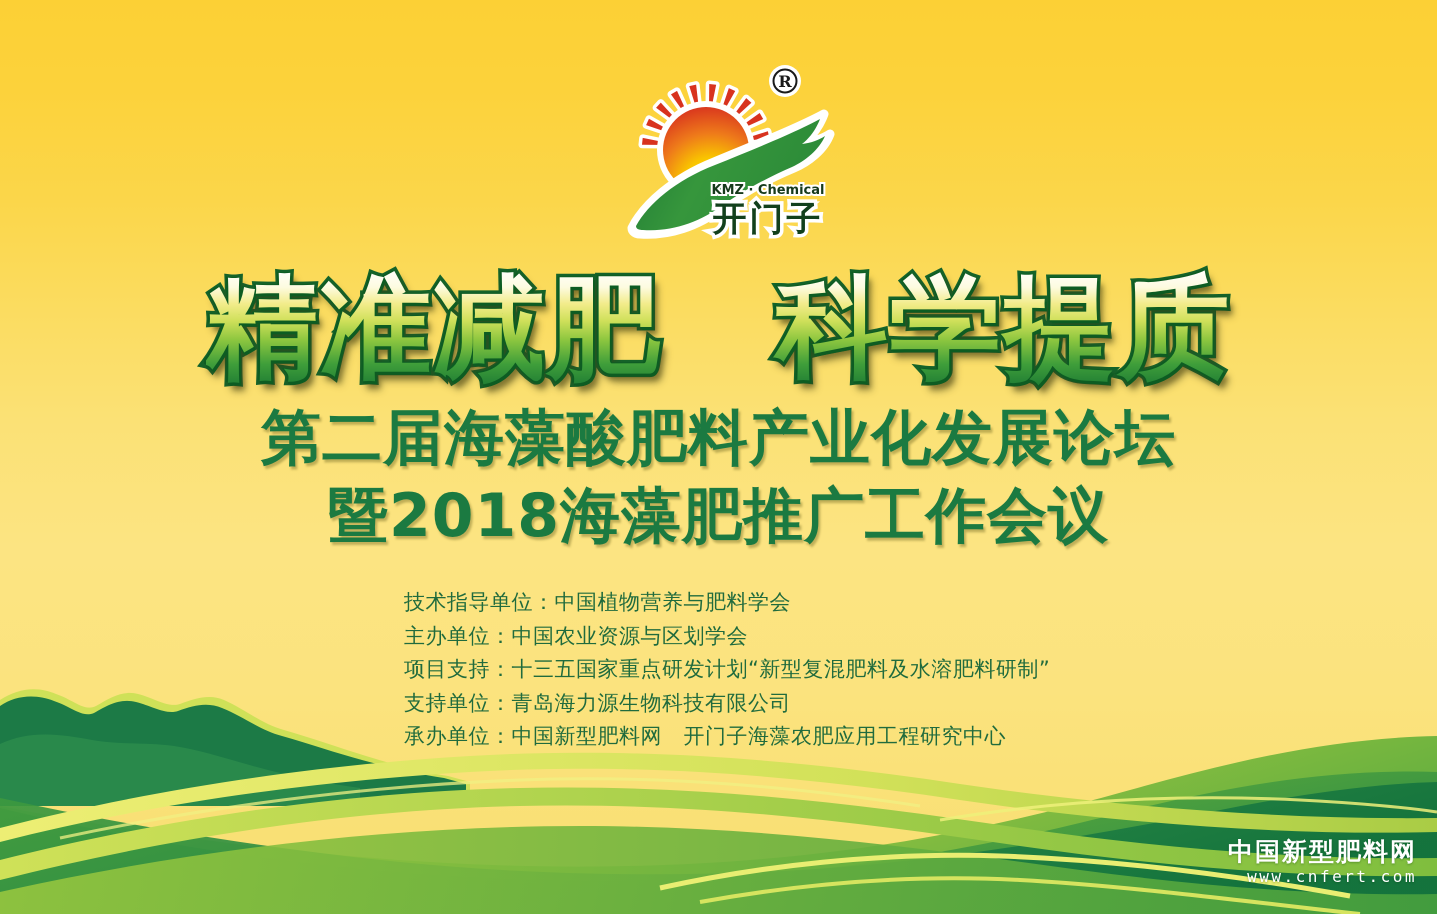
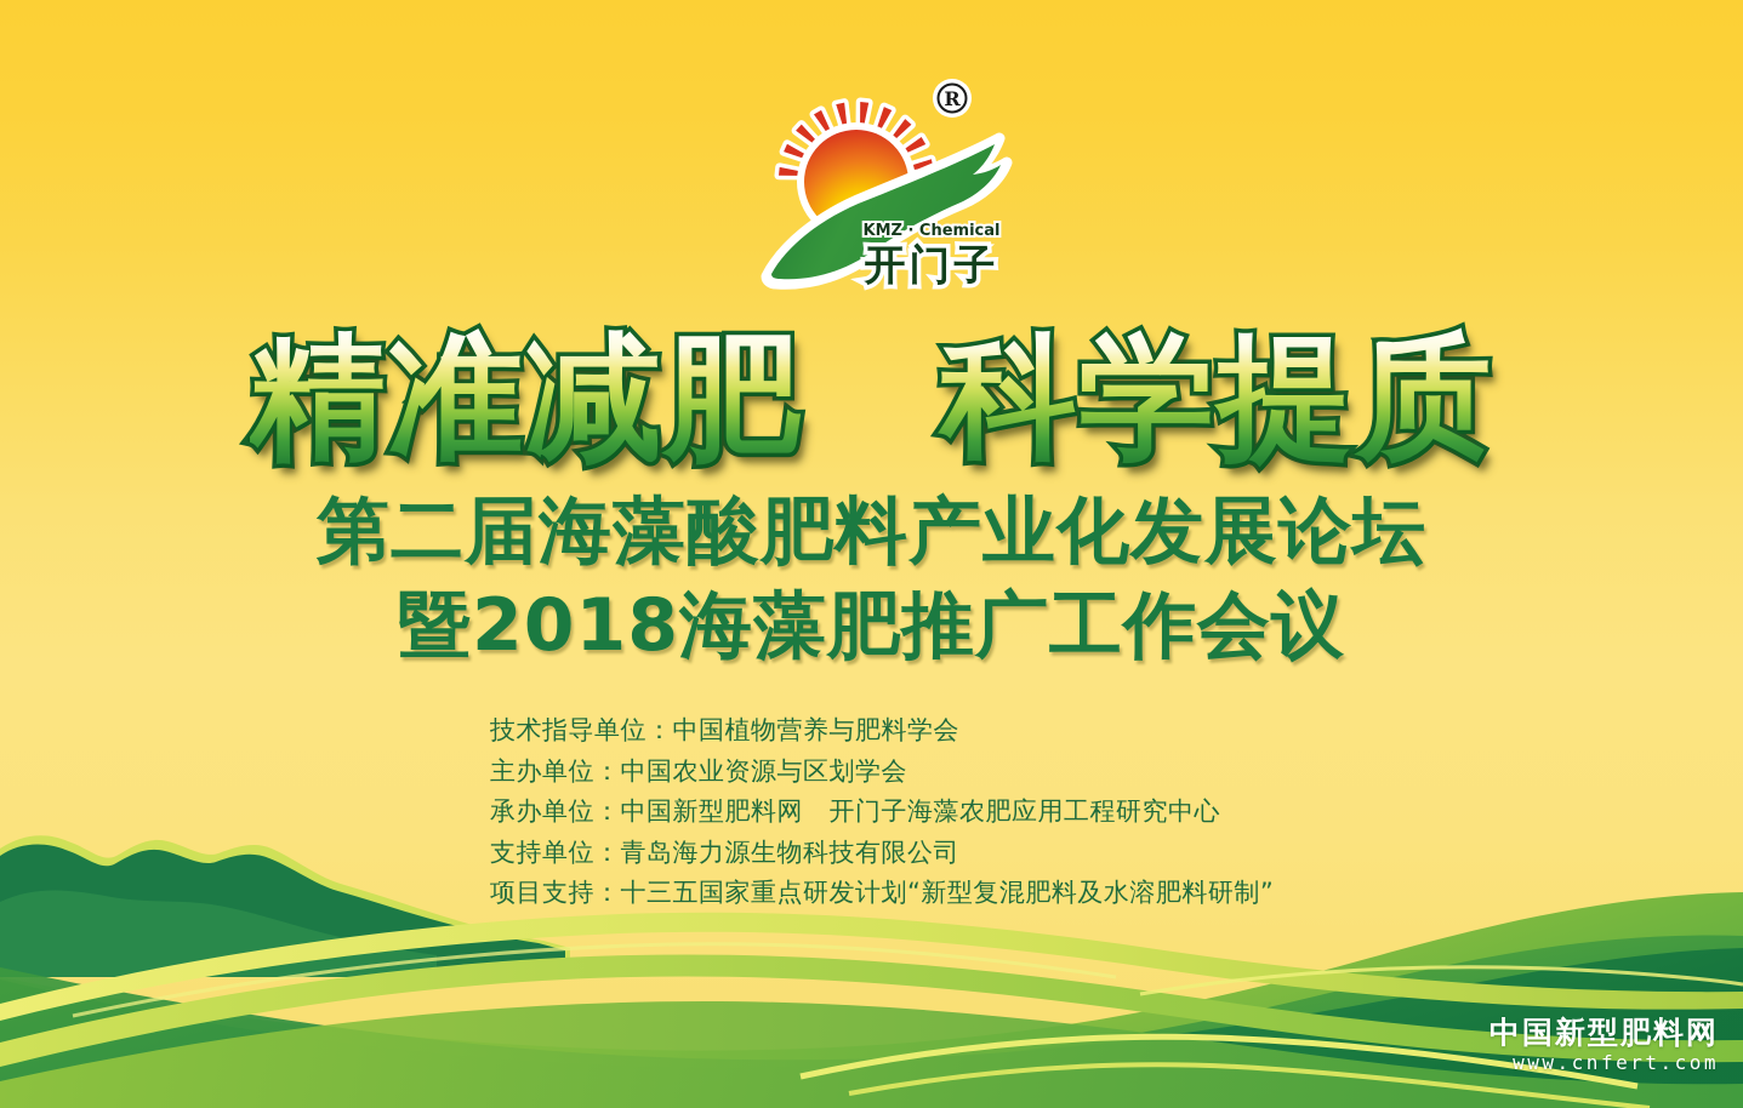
  R
  KMZ · Chemical
  开门子
  精准减肥 科学提质
  第二届海藻酸肥料产业化发展论坛
  暨2018海藻肥推广工作会议
  技术指导单位：中国植物营养与肥料学会
  主办单位：中国农业资源与区划学会
- 项目支持：十三五国家重点研发计划“新型复混肥料及水溶肥料研制”
+ 承办单位：中国新型肥料网 开门子海藻农肥应用工程研究中心
  支持单位：青岛海力源生物科技有限公司
- 承办单位：中国新型肥料网 开门子海藻农肥应用工程研究中心
+ 项目支持：十三五国家重点研发计划“新型复混肥料及水溶肥料研制”
  中国新型肥料网
  www.cnfert.com
